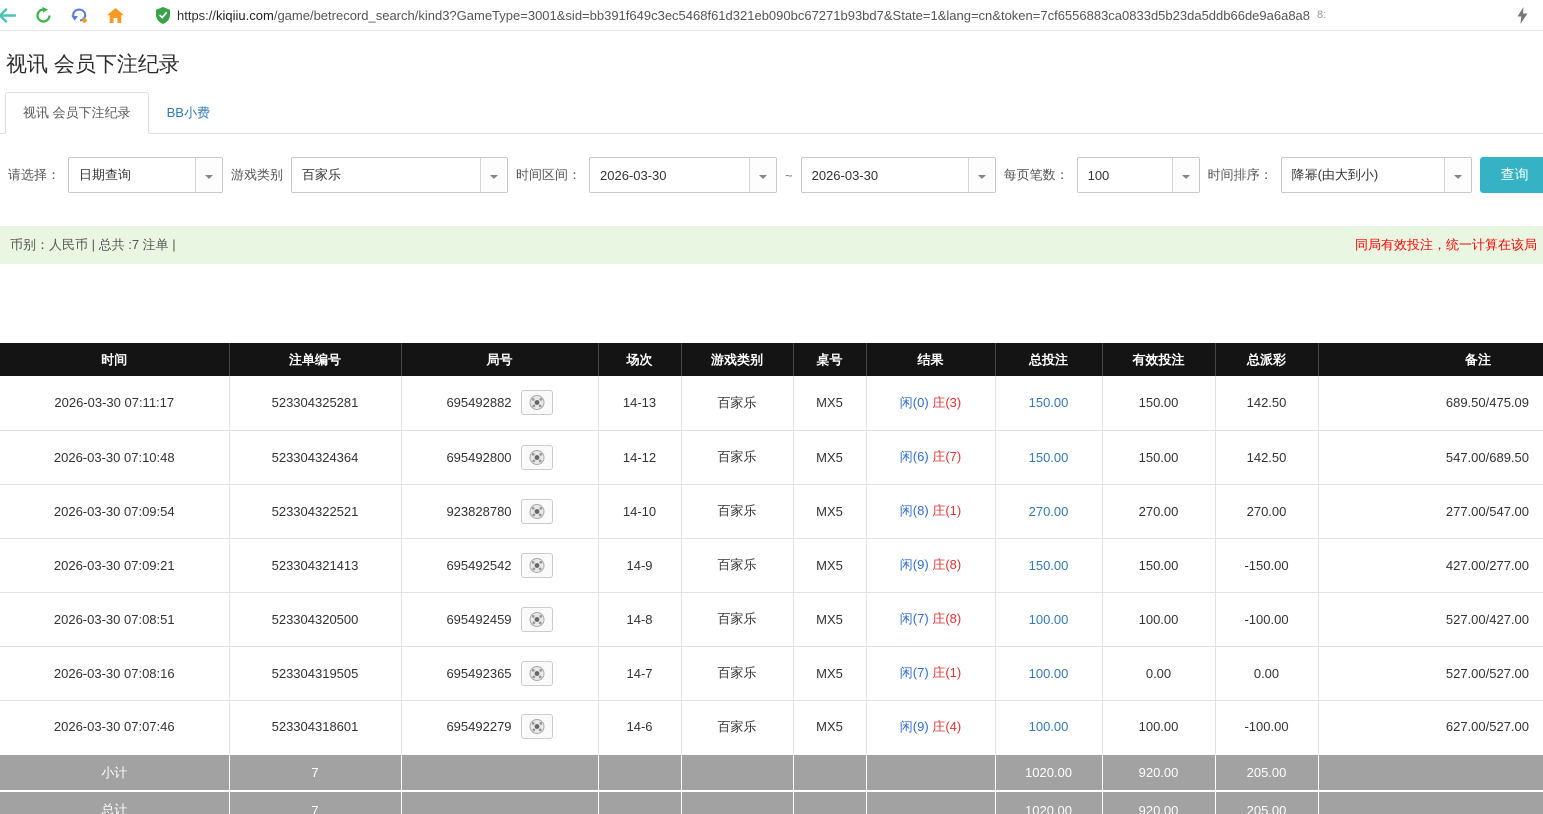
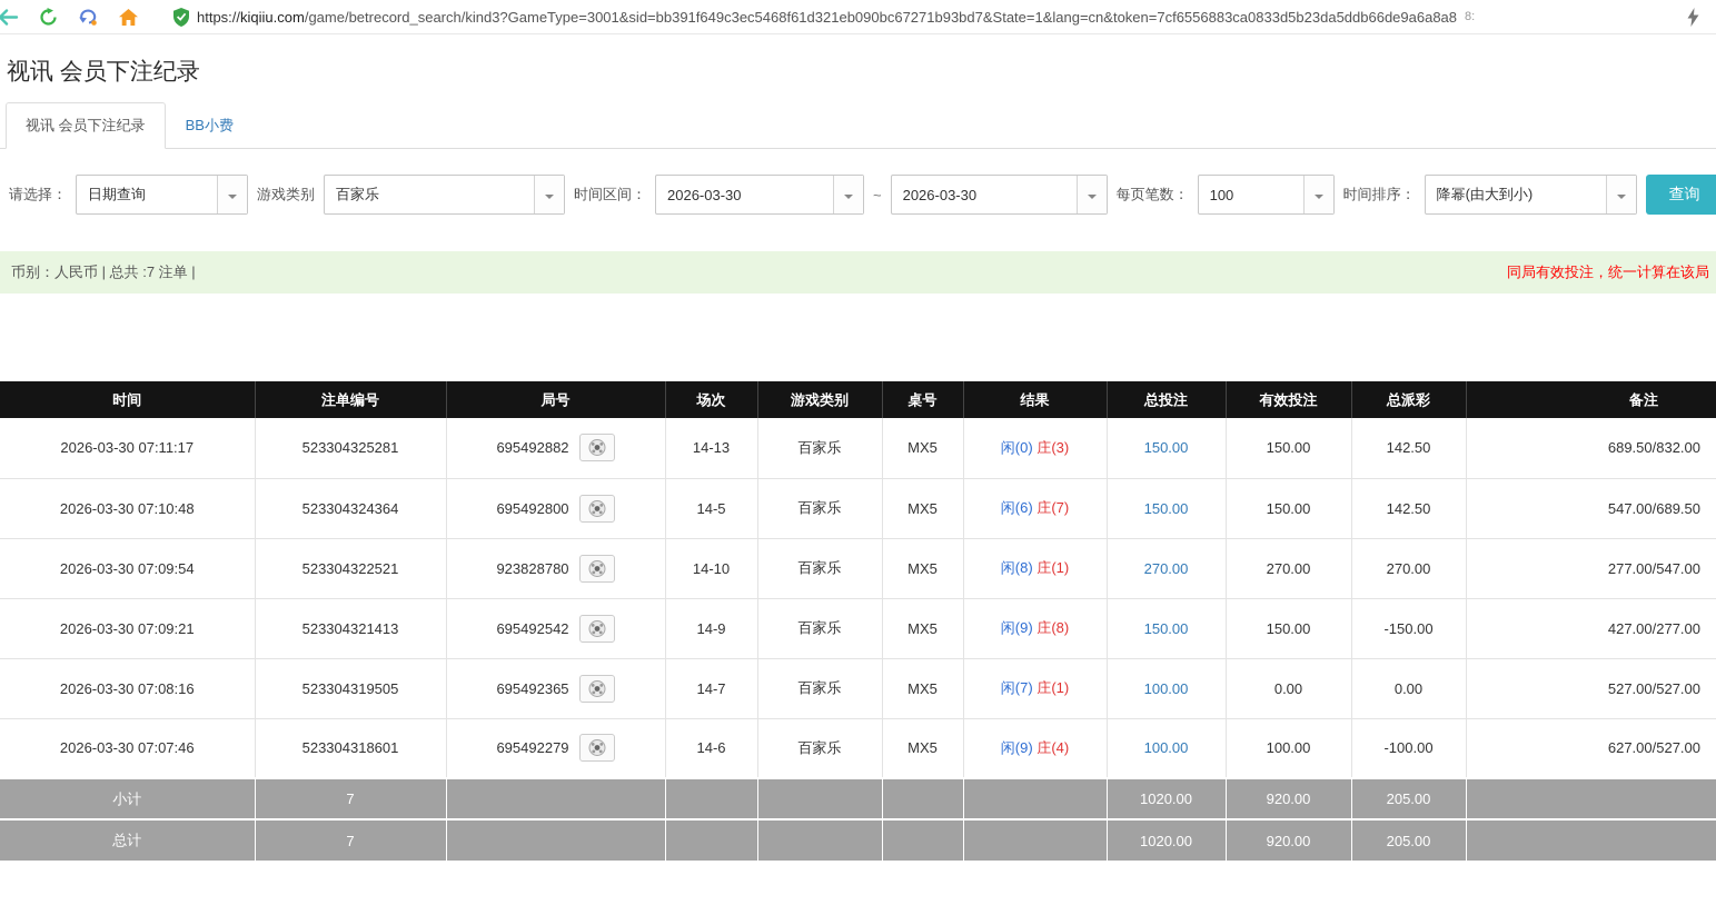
  https://kiqiiu.com/game/betrecord_search/kind3?GameType=3001&sid=bb391f649c3ec5468f61d321eb090bc67271b93bd7&State=1&lang=cn&token=7cf6556883ca0833d5b23da5ddb66de9a6a8a8
  8:
  视讯 会员下注纪录
  视讯 会员下注纪录
  BB小费
  请选择：
  日期查询
  游戏类别
  百家乐
  时间区间：
  2026-03-30
  ~
  2026-03-30
  每页笔数：
  100
  时间排序：
  降幂(由大到小)
  查询
  币别：人民币 | 总共 :7 注单 |
  同局有效投注，统一计算在该局
  时间	注单编号	局号	场次	游戏类别	桌号	结果	总投注	有效投注	总派彩	备注
- 2026-03-30 07:11:17	523304325281	695492882	14-13	百家乐	MX5	闲(0) 庄(3)	150.00	150.00	142.50	689.50/475.09
+ 2026-03-30 07:11:17	523304325281	695492882	14-13	百家乐	MX5	闲(0) 庄(3)	150.00	150.00	142.50	689.50/832.00
- 2026-03-30 07:10:48	523304324364	695492800	14-12	百家乐	MX5	闲(6) 庄(7)	150.00	150.00	142.50	547.00/689.50
+ 2026-03-30 07:10:48	523304324364	695492800	14-5	百家乐	MX5	闲(6) 庄(7)	150.00	150.00	142.50	547.00/689.50
  2026-03-30 07:09:54	523304322521	923828780	14-10	百家乐	MX5	闲(8) 庄(1)	270.00	270.00	270.00	277.00/547.00
  2026-03-30 07:09:21	523304321413	695492542	14-9	百家乐	MX5	闲(9) 庄(8)	150.00	150.00	-150.00	427.00/277.00
- 2026-03-30 07:08:51	523304320500	695492459	14-8	百家乐	MX5	闲(7) 庄(8)	100.00	100.00	-100.00	527.00/427.00
  2026-03-30 07:08:16	523304319505	695492365	14-7	百家乐	MX5	闲(7) 庄(1)	100.00	0.00	0.00	527.00/527.00
  2026-03-30 07:07:46	523304318601	695492279	14-6	百家乐	MX5	闲(9) 庄(4)	100.00	100.00	-100.00	627.00/527.00
  小计	7						1020.00	920.00	205.00
  总计	7						1020.00	920.00	205.00
